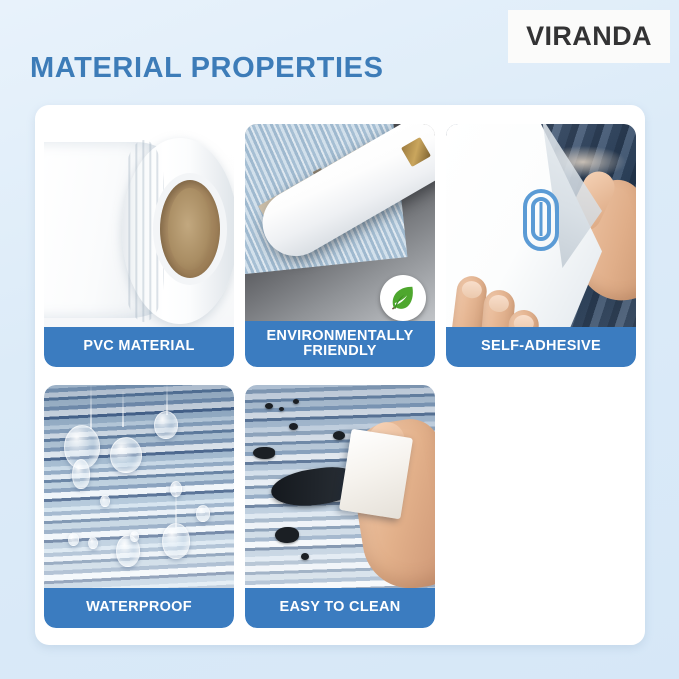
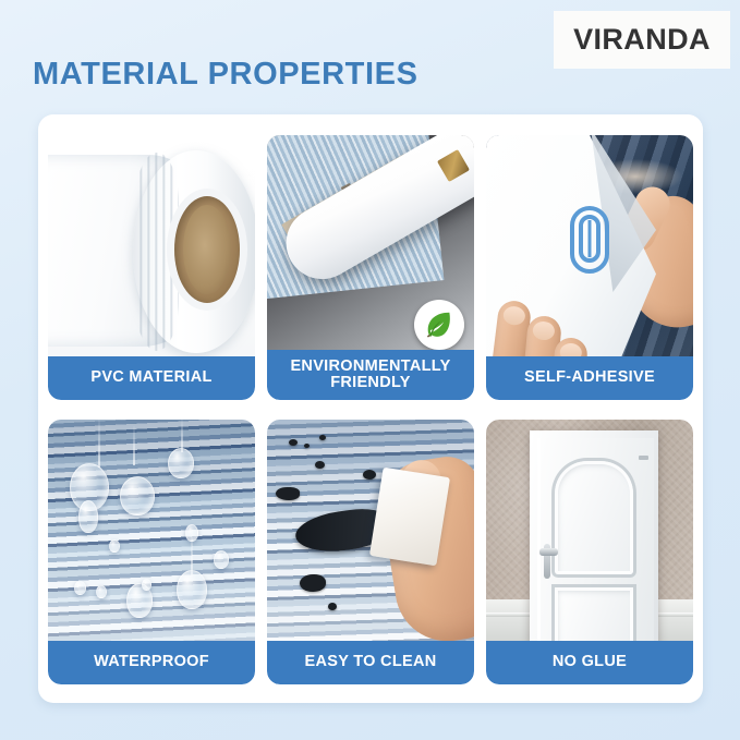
  VIRANDA
  MATERIAL PROPERTIES
  PVC MATERIAL
  ENVIRONMENTALLY FRIENDLY
  SELF-ADHESIVE
  WATERPROOF
  EASY TO CLEAN
+ NO GLUE
